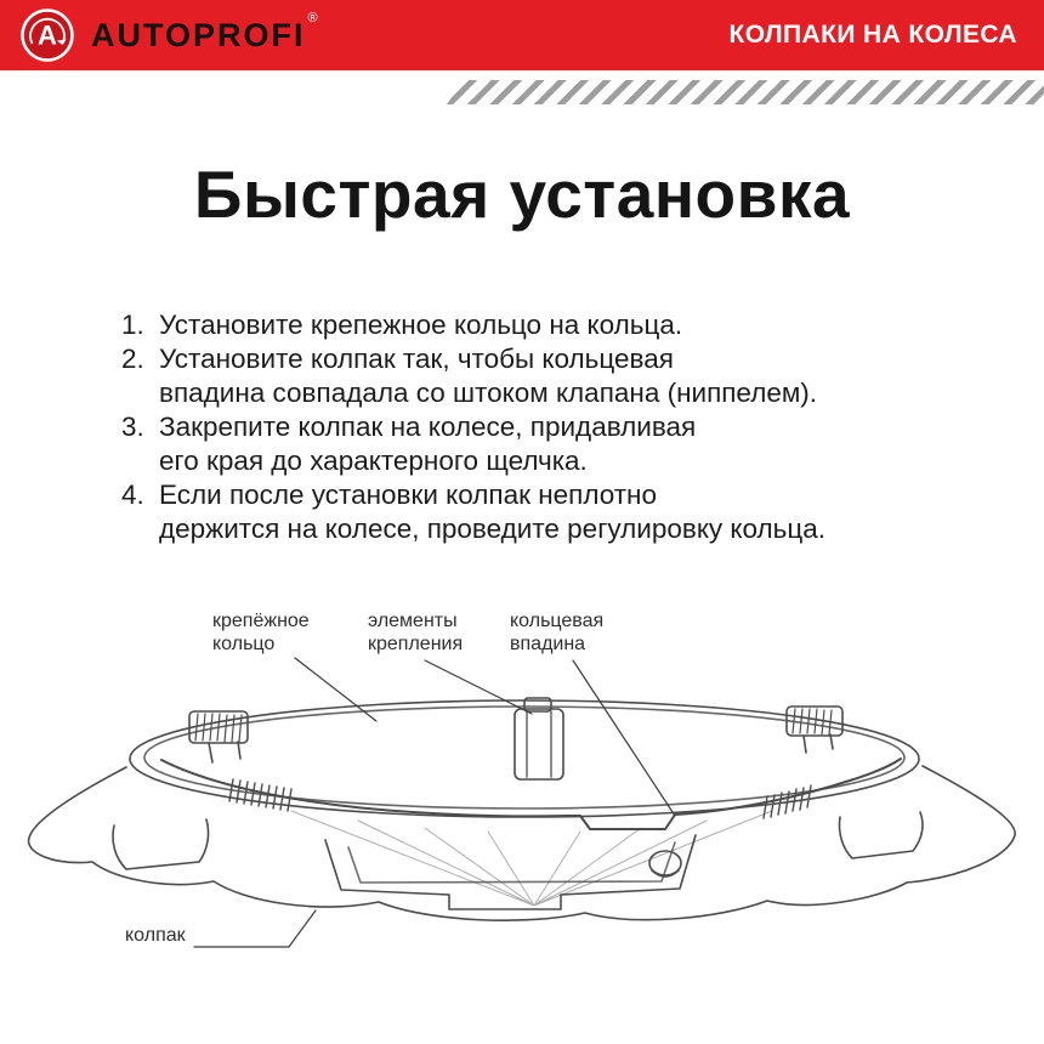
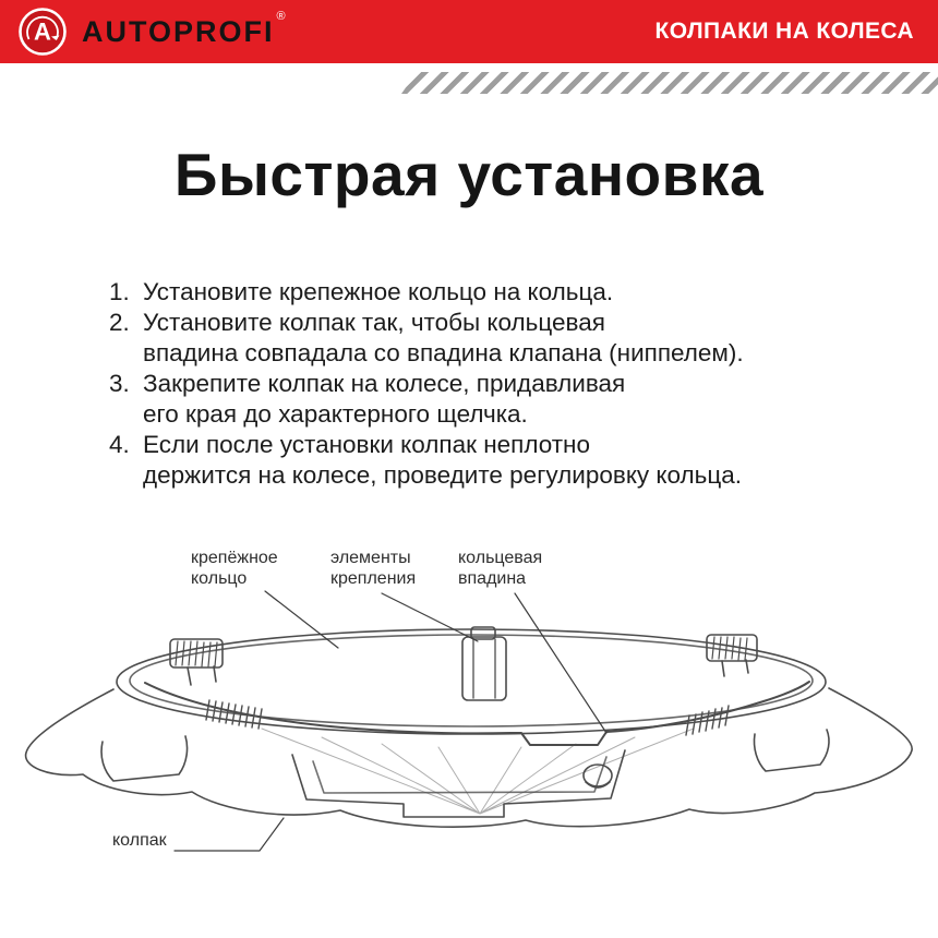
  A
  AUTOPROFI
  ®
  КОЛПАКИ НА КОЛЕСА
  Быстрая установка
  1.
  Установите крепежное кольцо на кольца.
  2.
  Установите колпак так, чтобы кольцевая
- впадина совпадала со штоком клапана (ниппелем).
+ впадина совпадала со впадина клапана (ниппелем).
  3.
  Закрепите колпак на колесе, придавливая
  его края до характерного щелчка.
  4.
  Если после установки колпак неплотно
  держится на колесе, проведите регулировку кольца.
  крепёжное кольцо
  элементы крепления
  кольцевая впадина
  колпак
